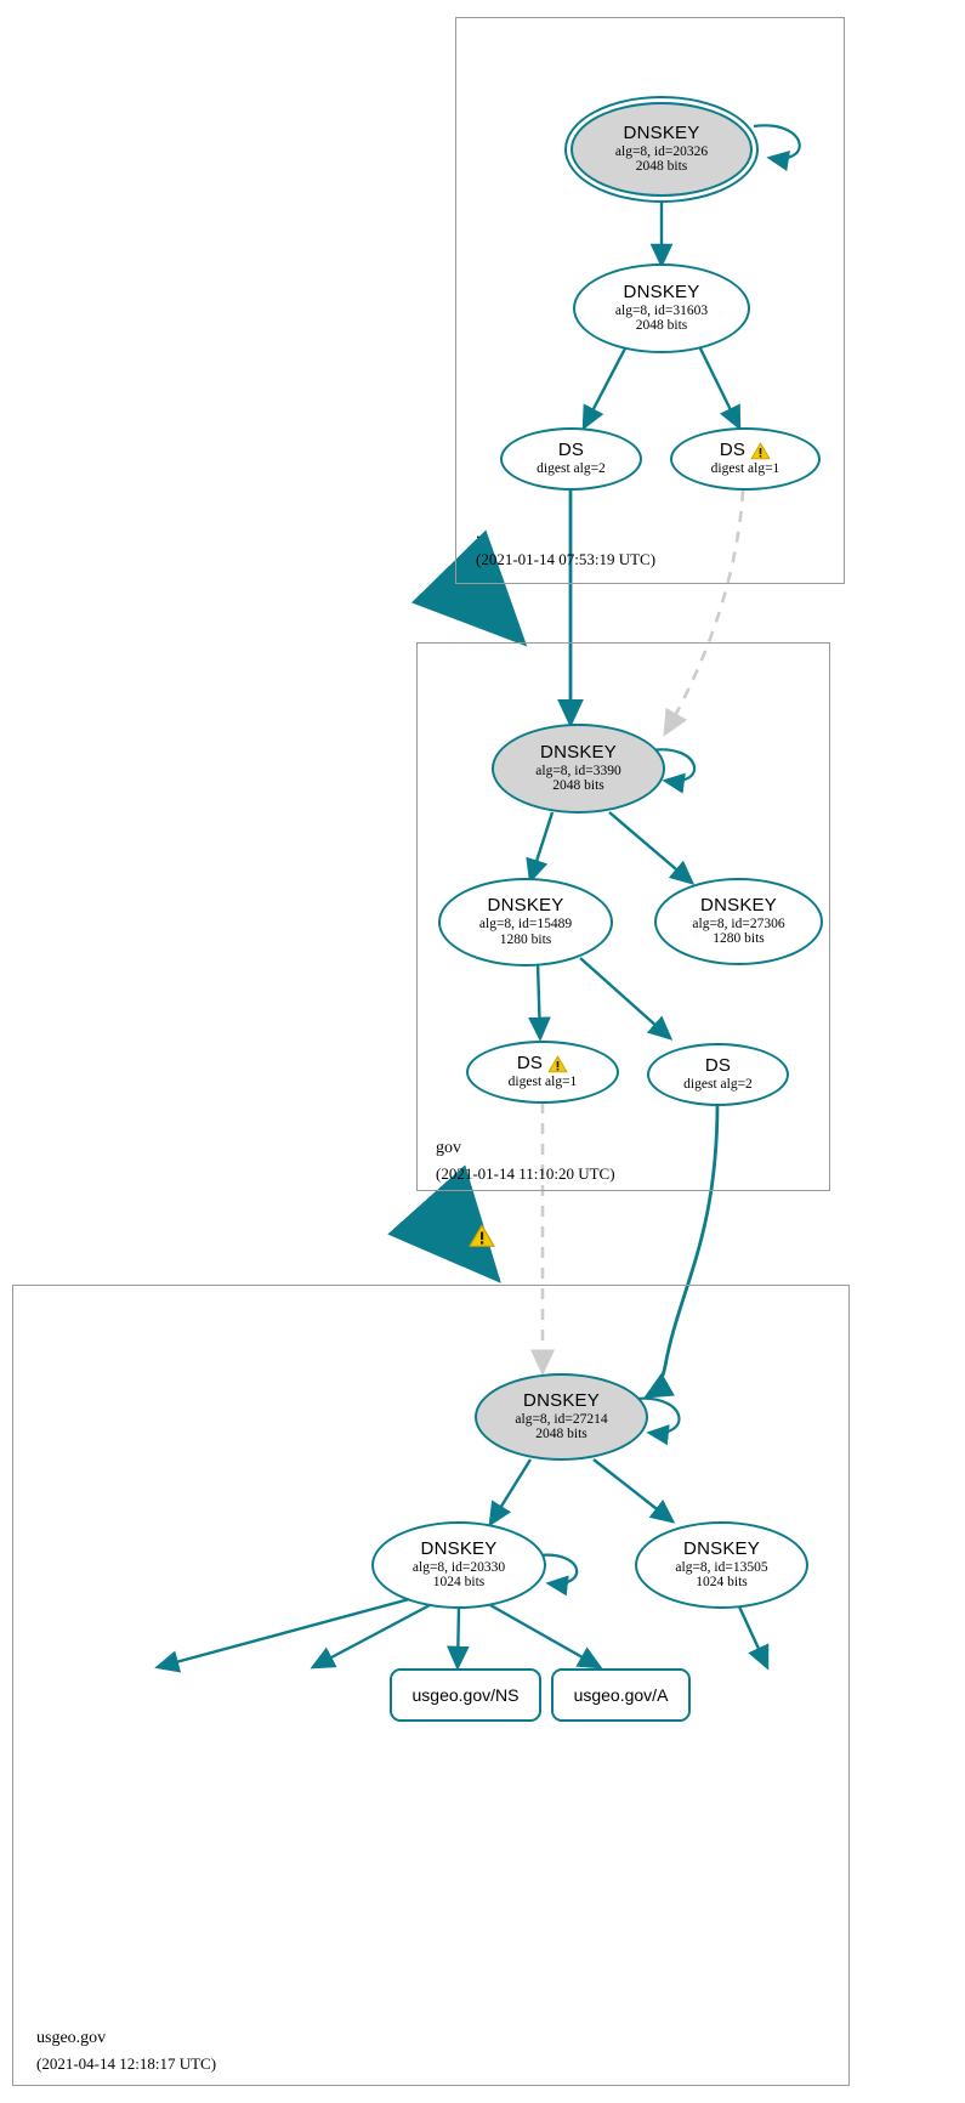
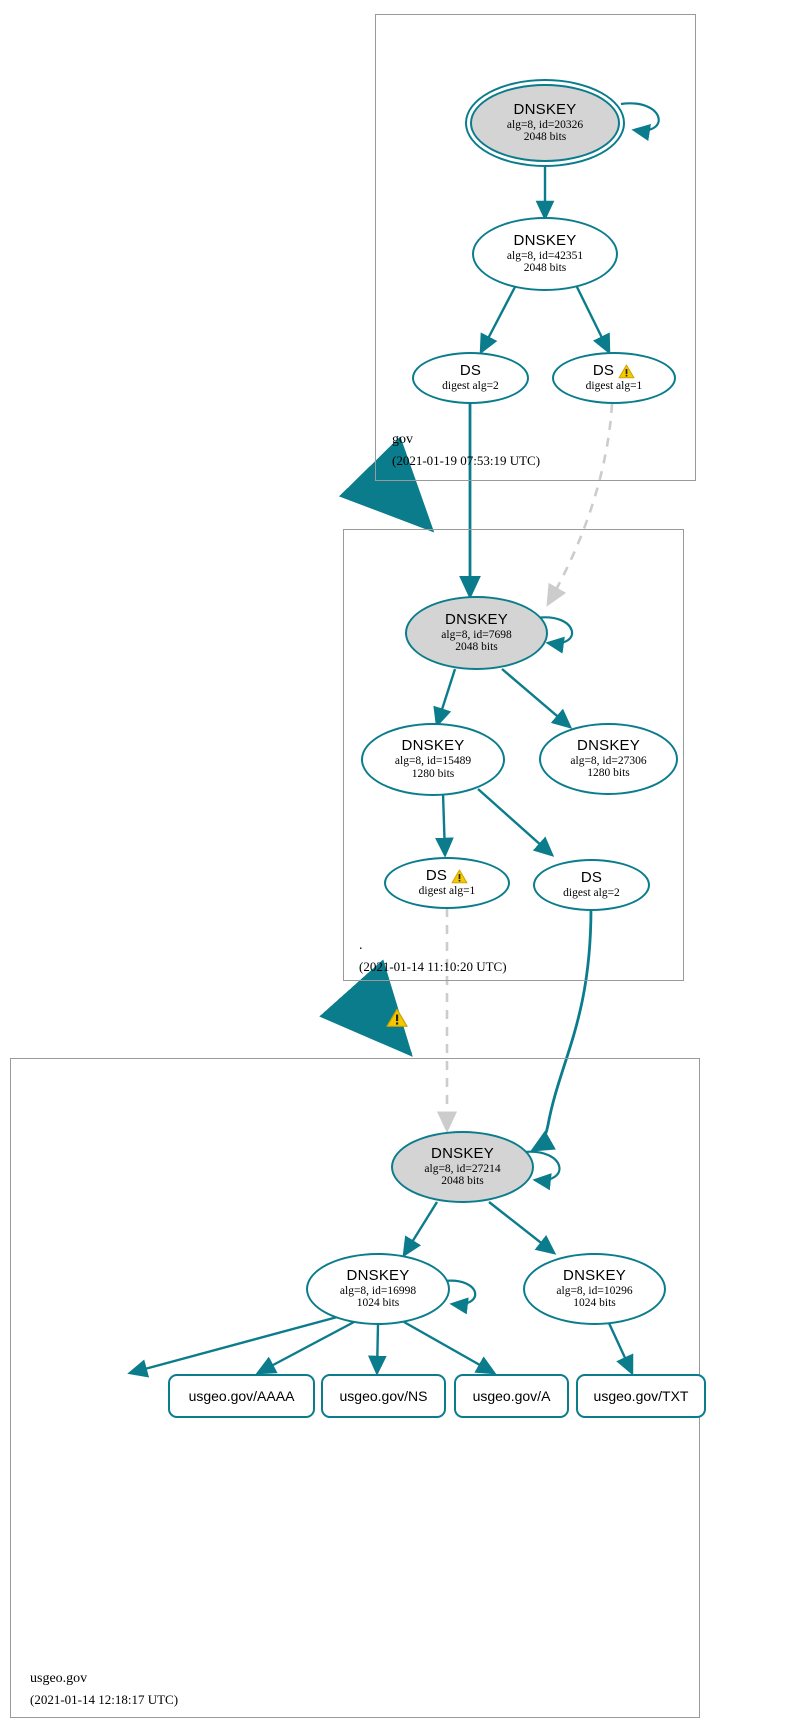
- .
+ gov
- (2021-01-14 07:53:19 UTC)
+ (2021-01-19 07:53:19 UTC)
  DNSKEY
  alg=8, id=20326
  2048 bits
  DNSKEY
- alg=8, id=31603
+ alg=8, id=42351
  2048 bits
  DS
  digest alg=2
  DS
  digest alg=1
- gov
+ .
  (2021-01-14 11:10:20 UTC)
  DNSKEY
- alg=8, id=3390
+ alg=8, id=7698
  2048 bits
  DNSKEY
  alg=8, id=15489
  1280 bits
  DNSKEY
  alg=8, id=27306
  1280 bits
  DS
  digest alg=1
  DS
  digest alg=2
  usgeo.gov
- (2021-04-14 12:18:17 UTC)
+ (2021-01-14 12:18:17 UTC)
  DNSKEY
  alg=8, id=27214
  2048 bits
  DNSKEY
- alg=8, id=20330
+ alg=8, id=16998
  1024 bits
  DNSKEY
- alg=8, id=13505
+ alg=8, id=10296
  1024 bits
+ usgeo.gov/AAAA
  usgeo.gov/NS
  usgeo.gov/A
+ usgeo.gov/TXT
